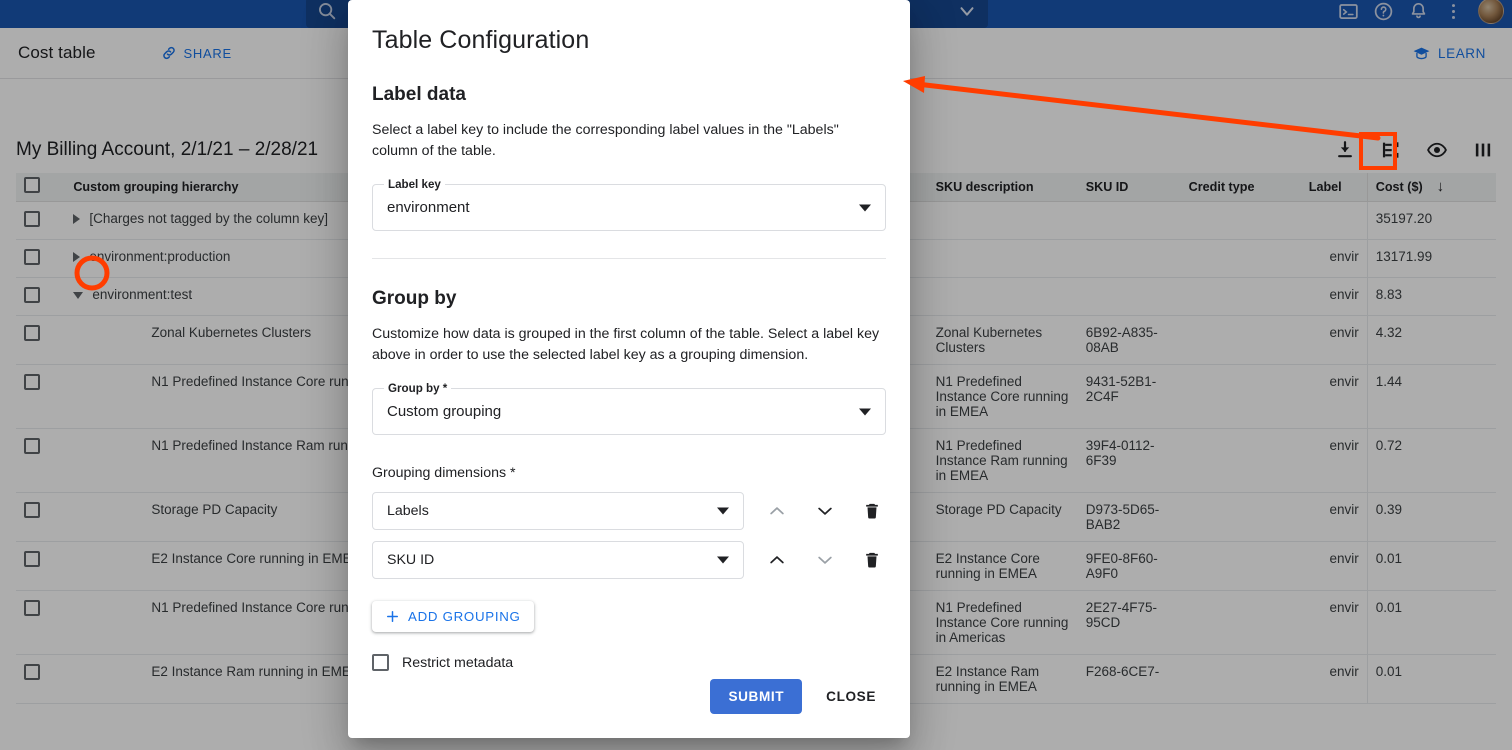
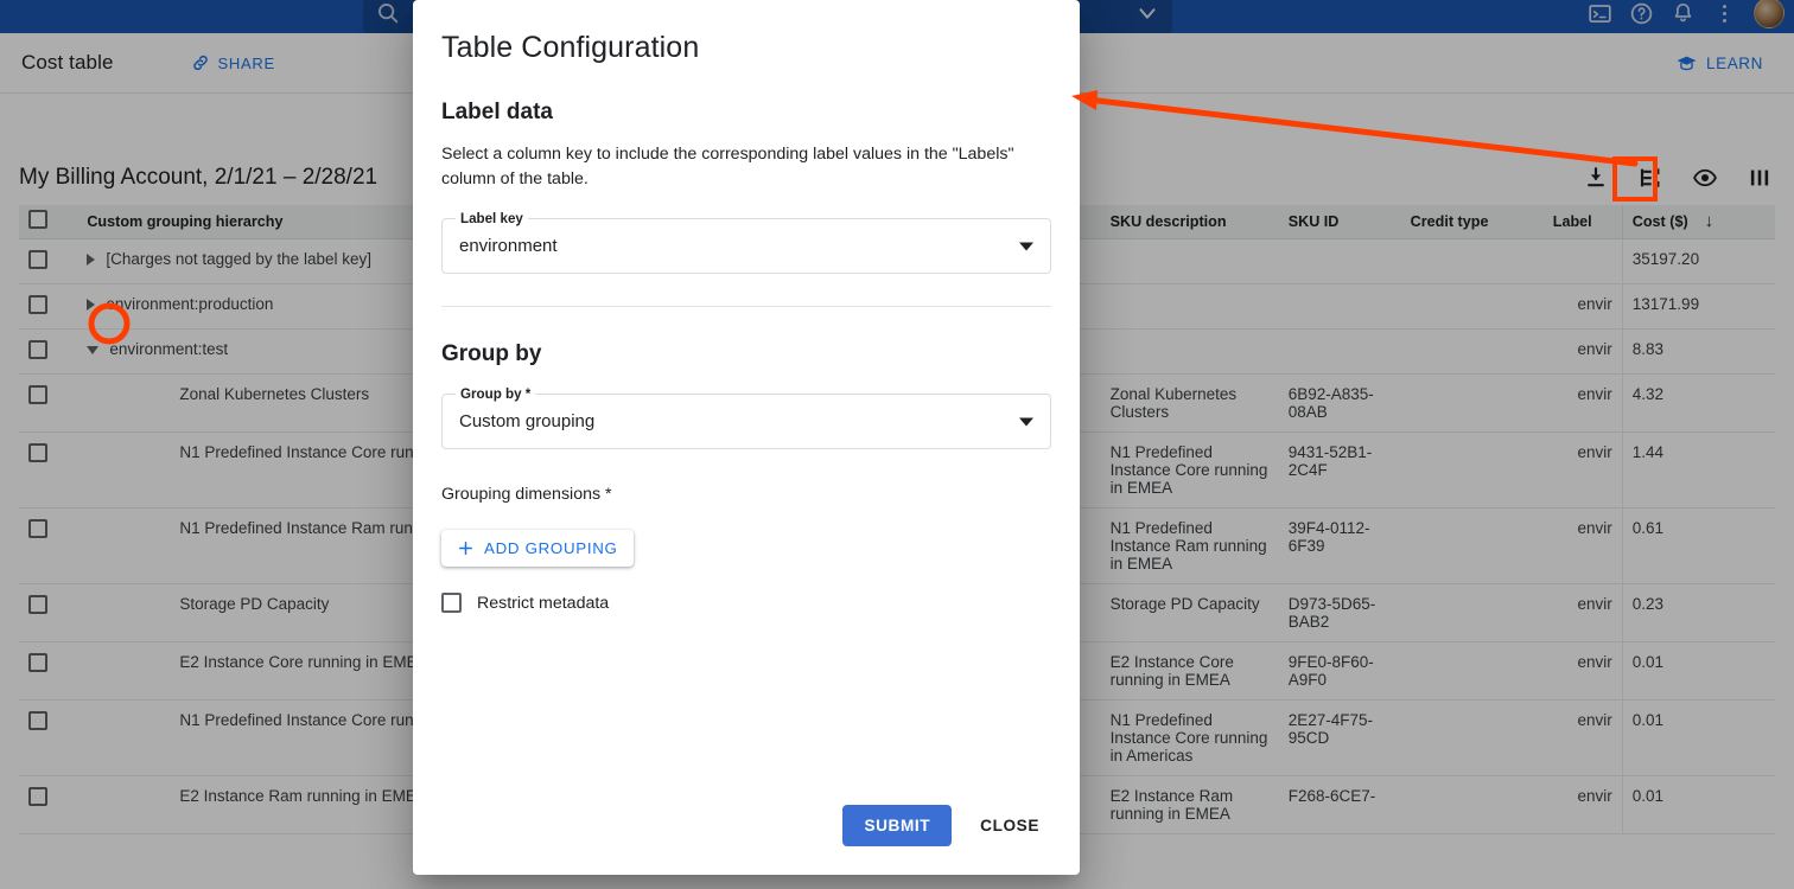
  Cost table
  SHARE
  LEARN
  My Billing Account, 2/1/21 – 2/28/21
  	Custom grouping hierarchy		SKU description	SKU ID	Credit type	Label	Cost ($) ↓
- 	[Charges not tagged by the column key]						35197.20
+ 	[Charges not tagged by the label key]						35197.20
  	nvironment:production					envir	13171.99
  	environment:test					envir	8.83
  	Zonal Kubernetes Clusters		Zonal Kubernetes Clusters	6B92-A835-08AB		envir	4.32
  	N1 Predefined Instance Core run		N1 Predefined Instance Core running in EMEA	9431-52B1-2C4F		envir	1.44
- 	N1 Predefined Instance Ram run		N1 Predefined Instance Ram running in EMEA	39F4-0112-6F39		envir	0.72
+ 	N1 Predefined Instance Ram run		N1 Predefined Instance Ram running in EMEA	39F4-0112-6F39		envir	0.61
- 	Storage PD Capacity		Storage PD Capacity	D973-5D65-BAB2		envir	0.39
+ 	Storage PD Capacity		Storage PD Capacity	D973-5D65-BAB2		envir	0.23
  	E2 Instance Core running in EM		E2 Instance Core running in EMEA	9FE0-8F60-A9F0		envir	0.01
  	N1 Predefined Instance Core run		N1 Predefined Instance Core running in Americas	2E27-4F75-95CD		envir	0.01
  	E2 Instance Ram running in EME		E2 Instance Ram running in EMEA	F268-6CE7-		envir	0.01
  Table Configuration
  Label data
- Select a label key to include the corresponding label values in the "Labels" column of the table.
+ Select a column key to include the corresponding label values in the "Labels" column of the table.
  Label key
  environment
  Group by
- Customize how data is grouped in the first column of the table. Select a label key above in order to use the selected label key as a grouping dimension.
  Group by *
  Custom grouping
  Grouping dimensions *
- Labels
- SKU ID
  ADD GROUPING
  Restrict metadata
  SUBMIT
  CLOSE
